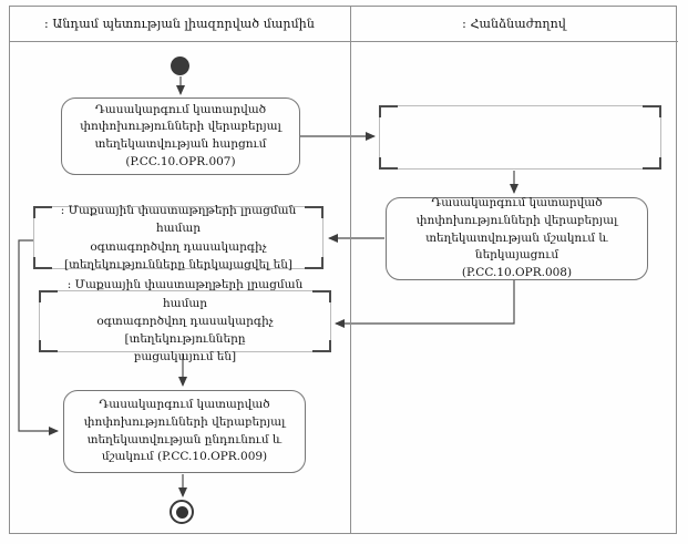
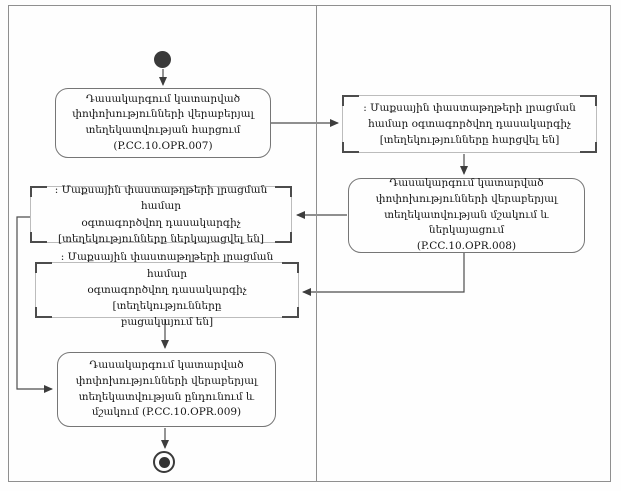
- : Անդամ պետության լիազորված մարմին
- : Հանձնաժողով
  Դասակարգում կատարված
  փոփոխությունների վերաբերյալ
  տեղեկատվության հարցում
  (P.CC.10.OPR.007)
+ : Մաքսային փաստաթղթերի լրացման
+ համար օգտագործվող դասակարգիչ
+ [տեղեկությունները հարցվել են]
  Դասակարգում կատարված
  փոփոխությունների վերաբերյալ
  տեղեկատվության մշակում և ներկայացում
  (P.CC.10.OPR.008)
  : Մաքսային փաստաթղթերի լրացման համար
  օգտագործվող դասակարգիչ
  [տեղեկությունները ներկայացվել են]
  : Մաքսային փաստաթղթերի լրացման համար
  օգտագործվող դասակարգիչ [տեղեկությունները
  բացակայում են]
  Դասակարգում կատարված
  փոփոխությունների վերաբերյալ
  տեղեկատվության ընդունում և
  մշակում (P.CC.10.OPR.009)
